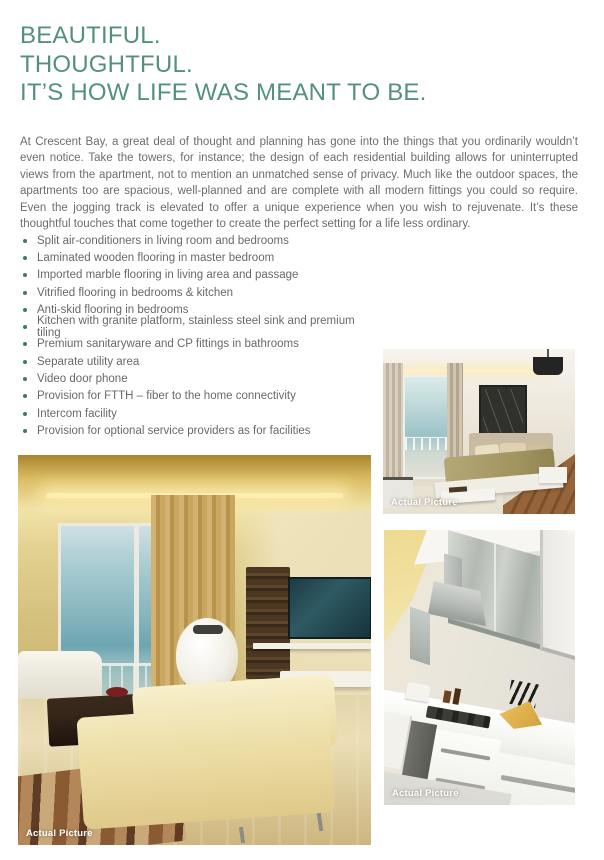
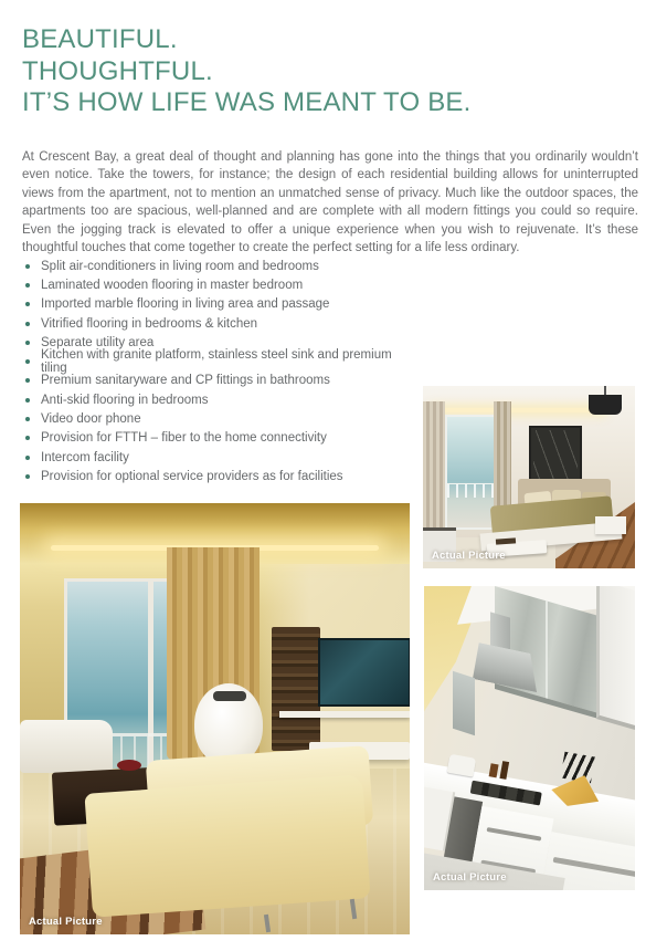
  BEAUTIFUL.
  THOUGHTFUL.
  IT’S HOW LIFE WAS MEANT TO BE.
  At Crescent Bay, a great deal of thought and planning has gone into the things that you ordinarily wouldn’t even notice. Take the towers, for instance; the design of each residential building allows for uninterrupted views from the apartment, not to mention an unmatched sense of privacy. Much like the outdoor spaces, the apartments too are spacious, well-planned and are complete with all modern fittings you could so require. Even the jogging track is elevated to offer a unique experience when you wish to rejuvenate. It’s these thoughtful touches that come together to create the perfect setting for a life less ordinary.
  Split air-conditioners in living room and bedrooms
  Laminated wooden flooring in master bedroom
  Imported marble flooring in living area and passage
  Vitrified flooring in bedrooms & kitchen
- Anti-skid flooring in bedrooms
+ Separate utility area
  Kitchen with granite platform, stainless steel sink and premium tiling
  Premium sanitaryware and CP fittings in bathrooms
- Separate utility area
+ Anti-skid flooring in bedrooms
  Video door phone
  Provision for FTTH – fiber to the home connectivity
  Intercom facility
  Provision for optional service providers as for facilities
  Actual Picture
  Actual Picture
  Actual Picture
